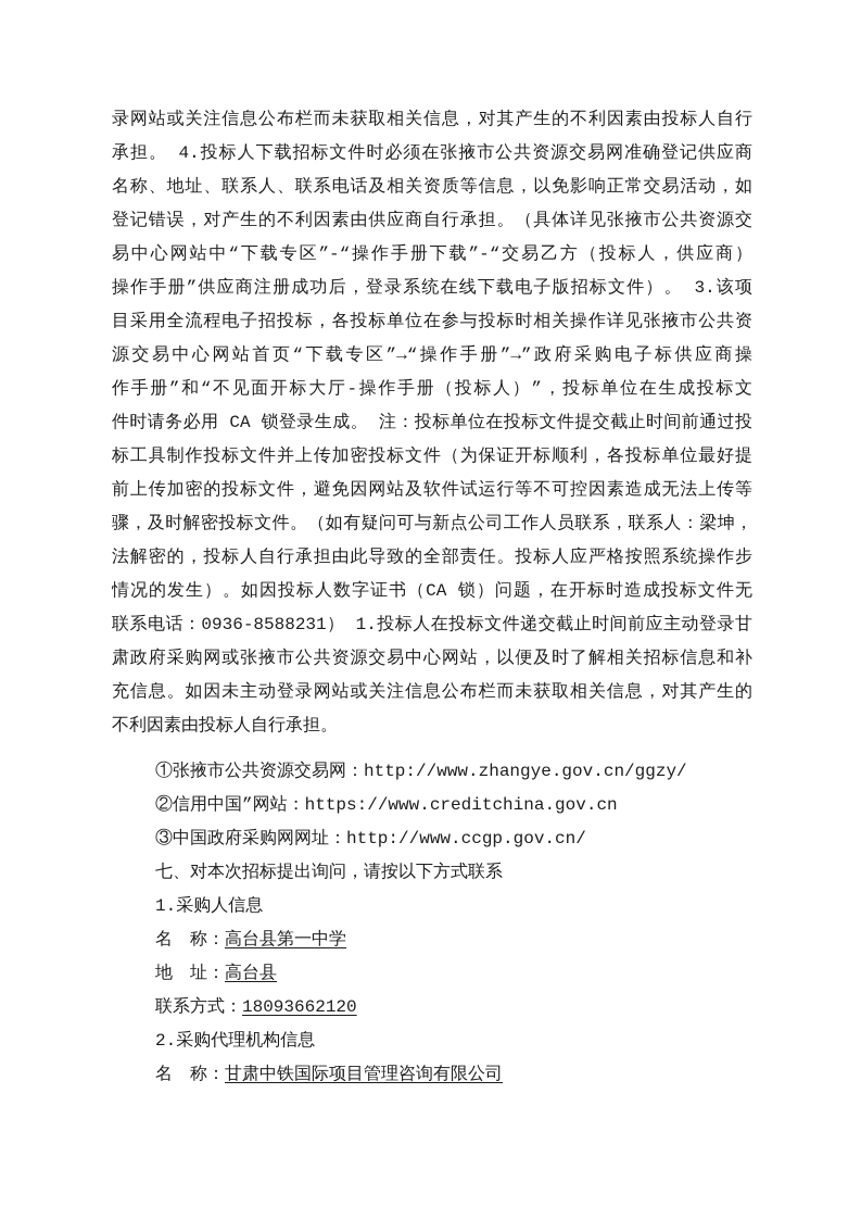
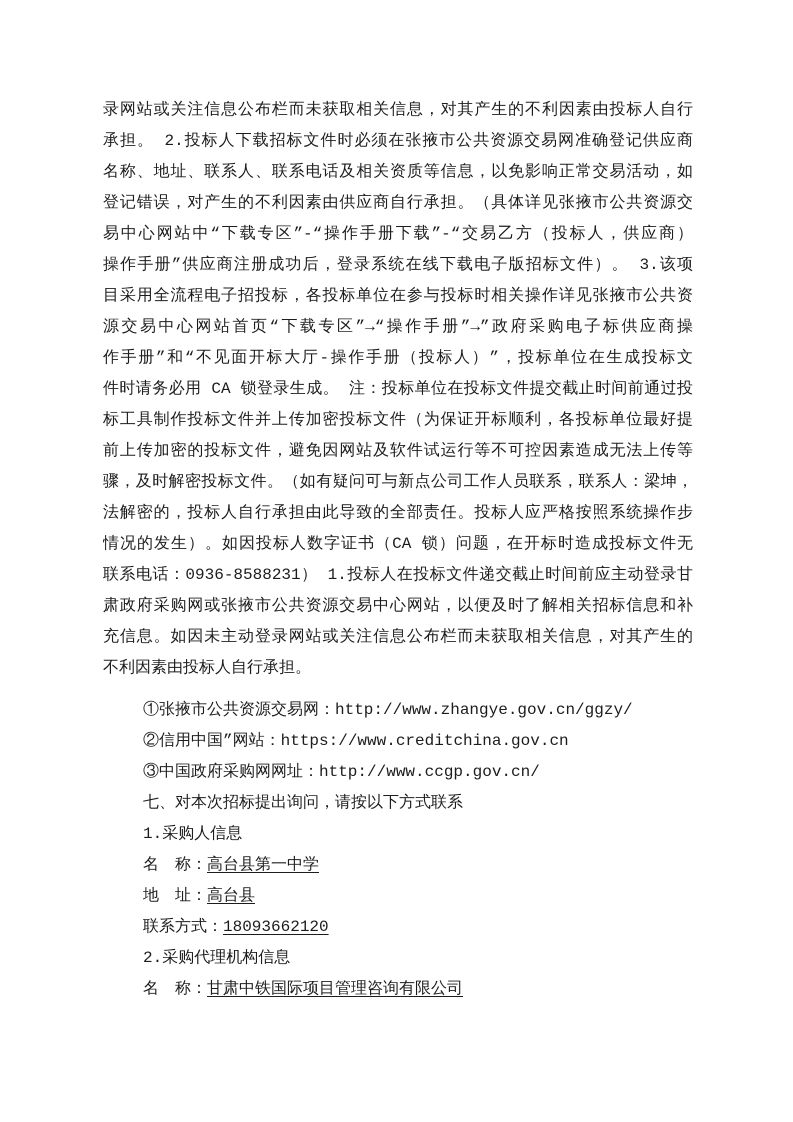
  录网站或关注信息公布栏而未获取相关信息，对其产生的不利因素由投标人自行
- 承担。 4.投标人下载招标文件时必须在张掖市公共资源交易网准确登记供应商
+ 承担。 2.投标人下载招标文件时必须在张掖市公共资源交易网准确登记供应商
  名称、地址、联系人、联系电话及相关资质等信息，以免影响正常交易活动，如
  登记错误，对产生的不利因素由供应商自行承担。（具体详见张掖市公共资源交
  易中心网站中“下载专区”-“操作手册下载”-“交易乙方（投标人，供应商）
  操作手册”供应商注册成功后，登录系统在线下载电子版招标文件）。 3.该项
  目采用全流程电子招投标，各投标单位在参与投标时相关操作详见张掖市公共资
  源交易中心网站首页“下载专区”→“操作手册”→”政府采购电子标供应商操
  作手册”和“不见面开标大厅-操作手册（投标人）”，投标单位在生成投标文
  件时请务必用 CA 锁登录生成。 注：投标单位在投标文件提交截止时间前通过投
  标工具制作投标文件并上传加密投标文件（为保证开标顺利，各投标单位最好提
  前上传加密的投标文件，避免因网站及软件试运行等不可控因素造成无法上传等
  骤，及时解密投标文件。（如有疑问可与新点公司工作人员联系，联系人：梁坤，
  法解密的，投标人自行承担由此导致的全部责任。投标人应严格按照系统操作步
  情况的发生）。如因投标人数字证书（CA 锁）问题，在开标时造成投标文件无
  联系电话：0936-8588231） 1.投标人在投标文件递交截止时间前应主动登录甘
  肃政府采购网或张掖市公共资源交易中心网站，以便及时了解相关招标信息和补
  充信息。如因未主动登录网站或关注信息公布栏而未获取相关信息，对其产生的
  不利因素由投标人自行承担。
  ①张掖市公共资源交易网：http://www.zhangye.gov.cn/ggzy/
  ②信用中国”网站：https://www.creditchina.gov.cn
  ③中国政府采购网网址：http://www.ccgp.gov.cn/
  七、对本次招标提出询问，请按以下方式联系
  1.采购人信息
  名 称：高台县第一中学
  地 址：高台县
  联系方式：18093662120
  2.采购代理机构信息
  名 称：甘肃中铁国际项目管理咨询有限公司
